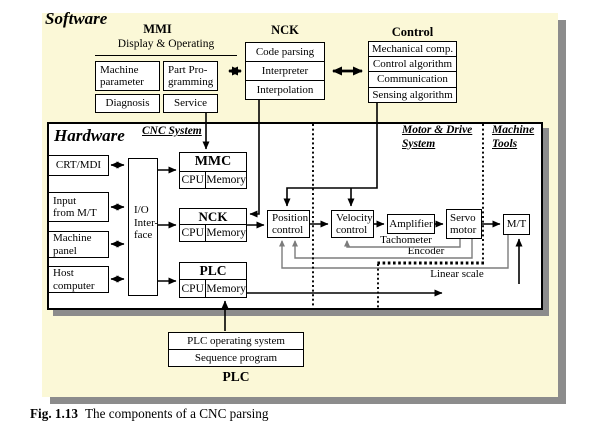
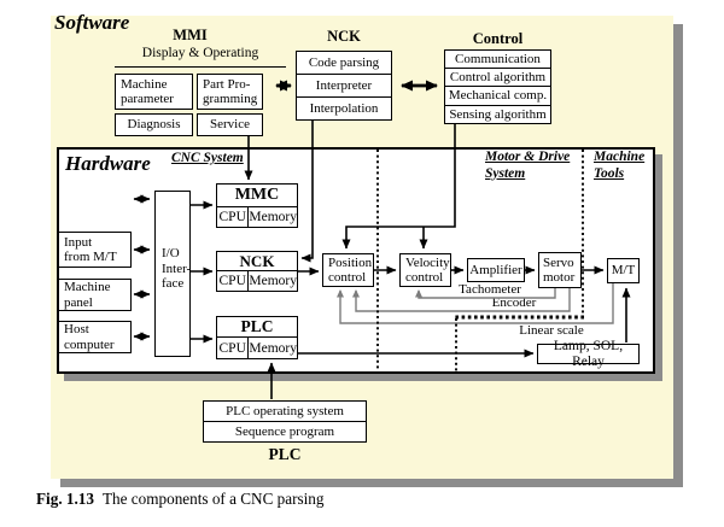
  Software
  MMI
  Display & Operating
  Machine
  parameter
  Part Pro-
  gramming
  Diagnosis
  Service
  NCK
  Code parsing
  Interpreter
  Interpolation
  Control
- Mechanical comp.
+ Communication
  Control algorithm
- Communication
+ Mechanical comp.
  Sensing algorithm
  Hardware
  CNC System
  Motor & Drive
  System
  Machine
  Tools
- CRT/MDI
  Input
  from M/T
  Machine
  panel
  Host
  computer
  I/O
  Inter-
  face
  MMC
  CPU
  Memory
  NCK
  CPU
  Memory
  PLC
  CPU
  Memory
  Position
  control
  Velocity
  control
  Amplifier
  Servo
  motor
  M/T
+ Lamp, SOL, Relay
  Tachometer
  Encoder
  Linear scale
  PLC operating system
  Sequence program
  PLC
  Fig. 1.13 The components of a CNC parsing
